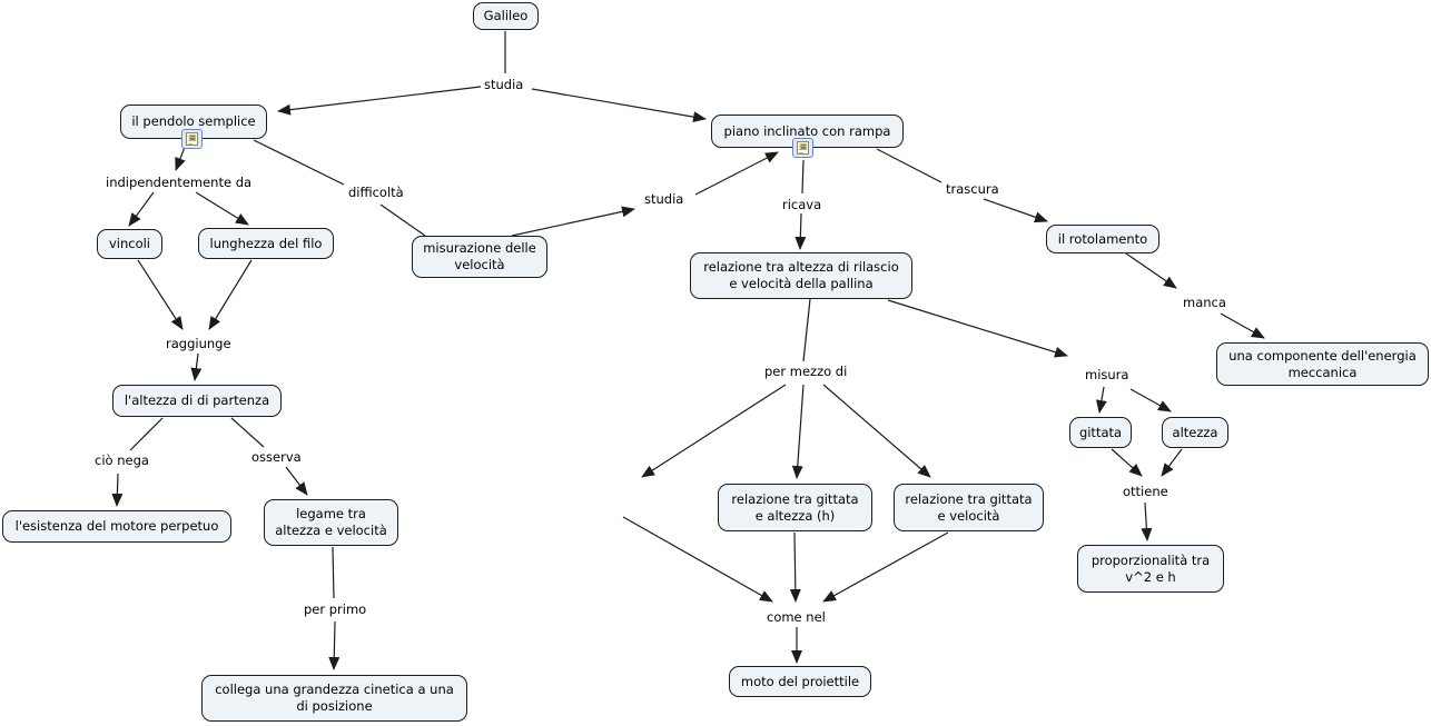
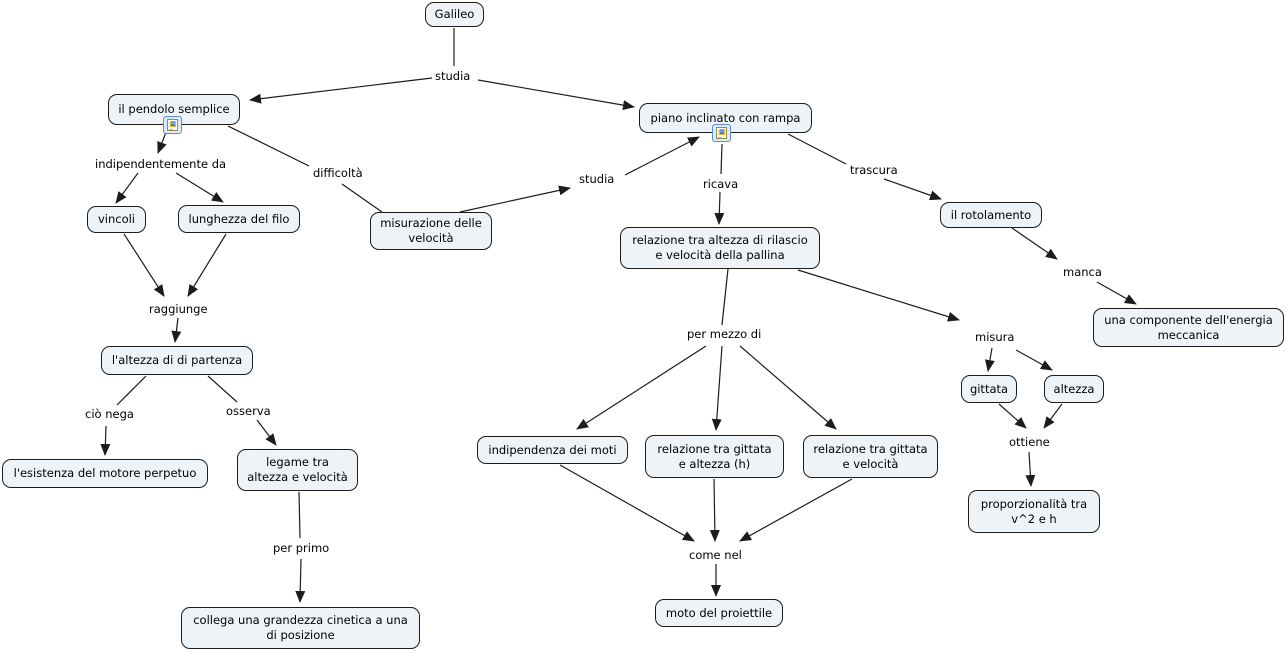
  Galileo
  il pendolo semplice
  piano inclinato con rampa
  vincoli
  lunghezza del filo
  misurazione delle
  velocità
  relazione tra altezza di rilascio
  e velocità della pallina
  il rotolamento
  una componente dell'energia
  meccanica
  gittata
  altezza
  proporzionalità tra
  v^2 e h
+ indipendenza dei moti
  relazione tra gittata
  e altezza (h)
  relazione tra gittata
  e velocità
  moto del proiettile
  l'altezza di di partenza
  l'esistenza del motore perpetuo
  legame tra
  altezza e velocità
  collega una grandezza cinetica a una
  di posizione
  studia
  indipendentemente da
  difficoltà
  studia
  ricava
  trascura
  manca
  misura
  raggiunge
  ciò nega
  osserva
  per primo
  per mezzo di
  ottiene
  come nel
